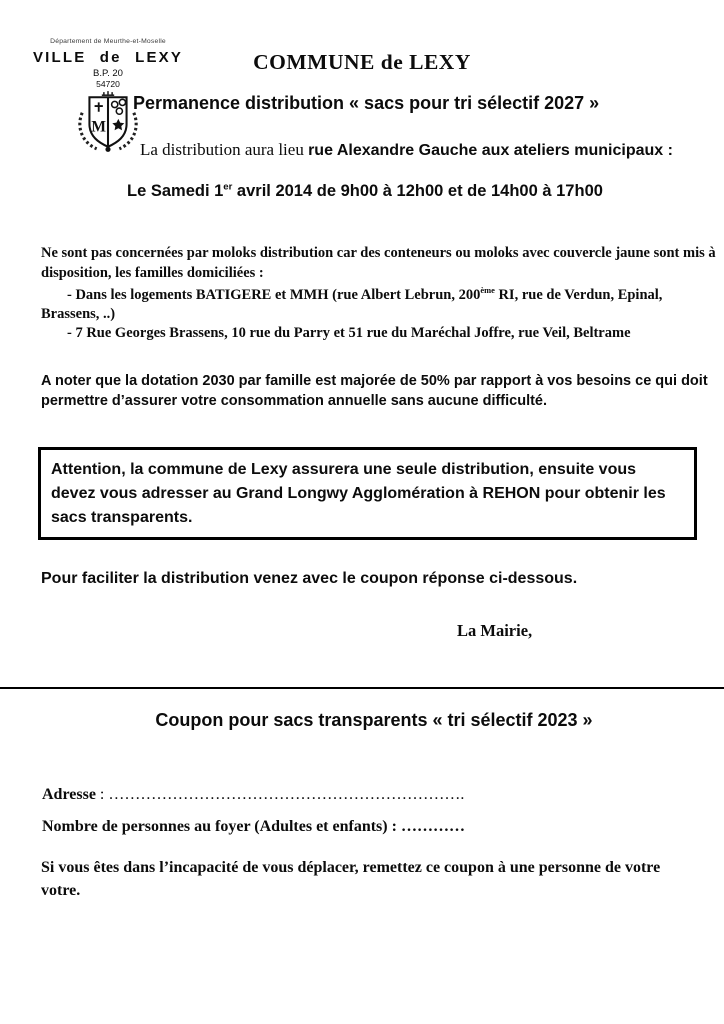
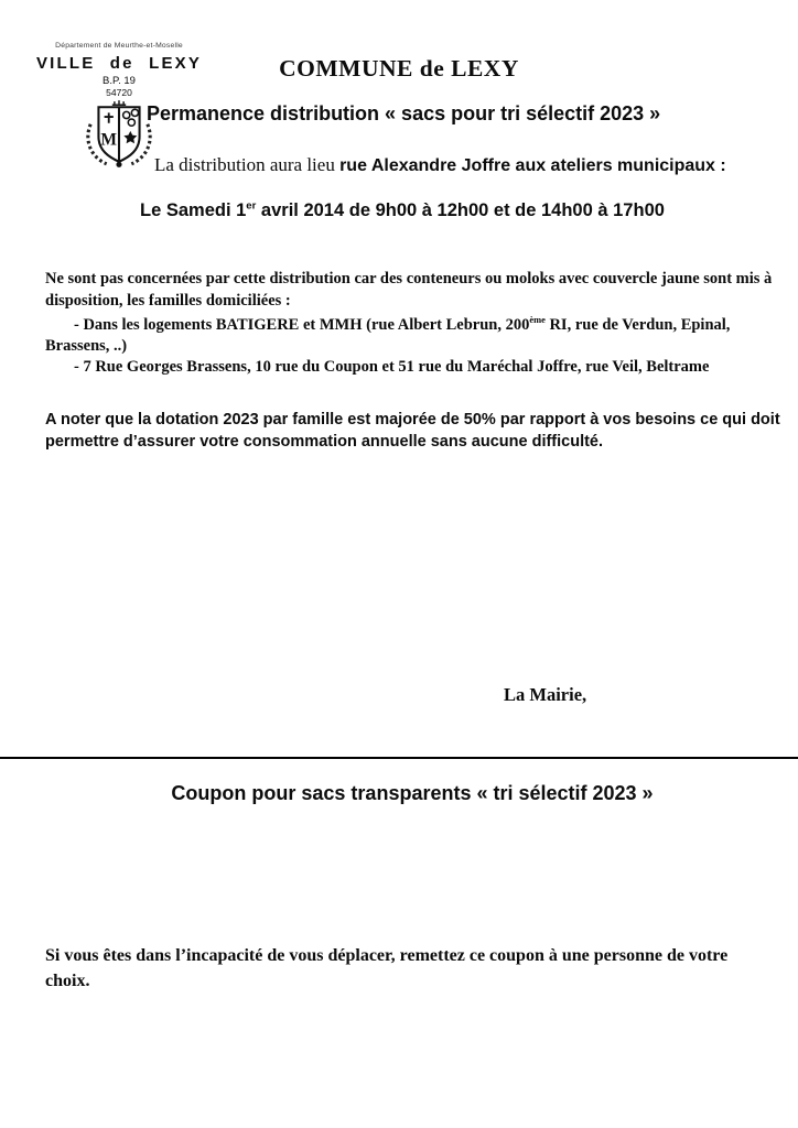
  VILLE de LEXY
- B.P. 20
+ B.P. 19
  54720
  M
  COMMUNE de LEXY
- Permanence distribution « sacs pour tri sélectif 2027 »
+ Permanence distribution « sacs pour tri sélectif 2023 »
- La distribution aura lieu rue Alexandre Gauche aux ateliers municipaux :
+ La distribution aura lieu rue Alexandre Joffre aux ateliers municipaux :
  Le Samedi 1er avril 2014 de 9h00 à 12h00 et de 14h00 à 17h00
- Ne sont pas concernées par moloks distribution car des conteneurs ou moloks avec couvercle jaune sont mis à disposition, les familles domiciliées :
+ Ne sont pas concernées par cette distribution car des conteneurs ou moloks avec couvercle jaune sont mis à disposition, les familles domiciliées :
  - Dans les logements BATIGERE et MMH (rue Albert Lebrun, 200ème RI, rue de Verdun, Epinal, Brassens, ..)
- - 7 Rue Georges Brassens, 10 rue du Parry et 51 rue du Maréchal Joffre, rue Veil, Beltrame
+ - 7 Rue Georges Brassens, 10 rue du Coupon et 51 rue du Maréchal Joffre, rue Veil, Beltrame
- A noter que la dotation 2030 par famille est majorée de 50% par rapport à vos besoins ce qui doit permettre d’assurer votre consommation annuelle sans aucune difficulté.
+ A noter que la dotation 2023 par famille est majorée de 50% par rapport à vos besoins ce qui doit permettre d’assurer votre consommation annuelle sans aucune difficulté.
- Attention, la commune de Lexy assurera une seule distribution, ensuite vous devez vous adresser au Grand Longwy Agglomération à REHON pour obtenir les sacs transparents.
- Pour faciliter la distribution venez avec le coupon réponse ci-dessous.
  La Mairie,
  Coupon pour sacs transparents « tri sélectif 2023 »
- Adresse : ………………………………………………………….
- Nombre de personnes au foyer (Adultes et enfants) : …………
- Si vous êtes dans l’incapacité de vous déplacer, remettez ce coupon à une personne de votre votre.
+ Si vous êtes dans l’incapacité de vous déplacer, remettez ce coupon à une personne de votre choix.
